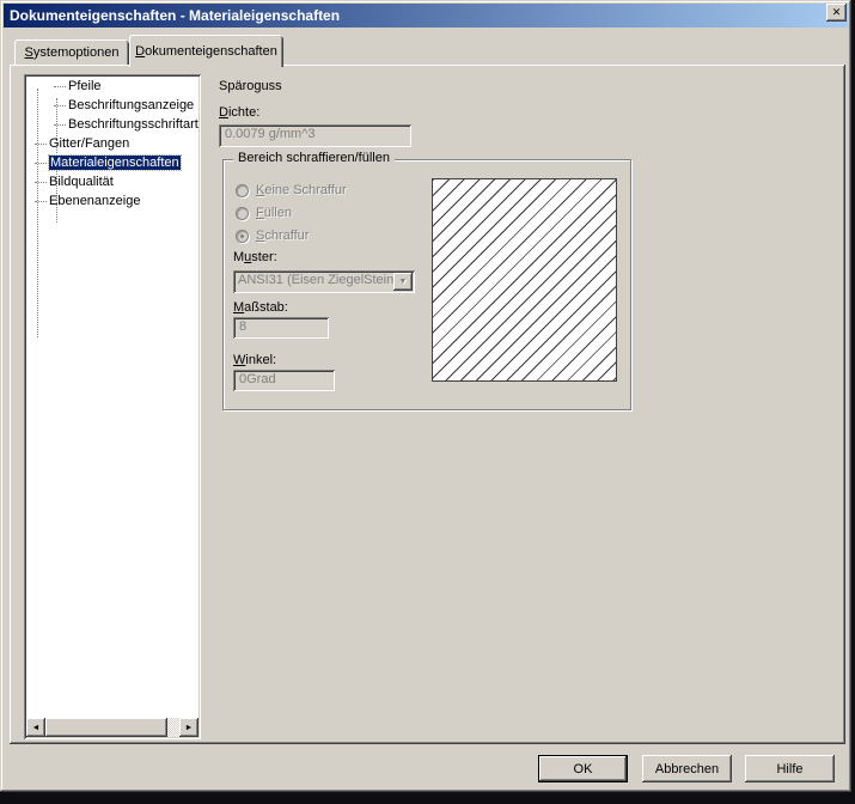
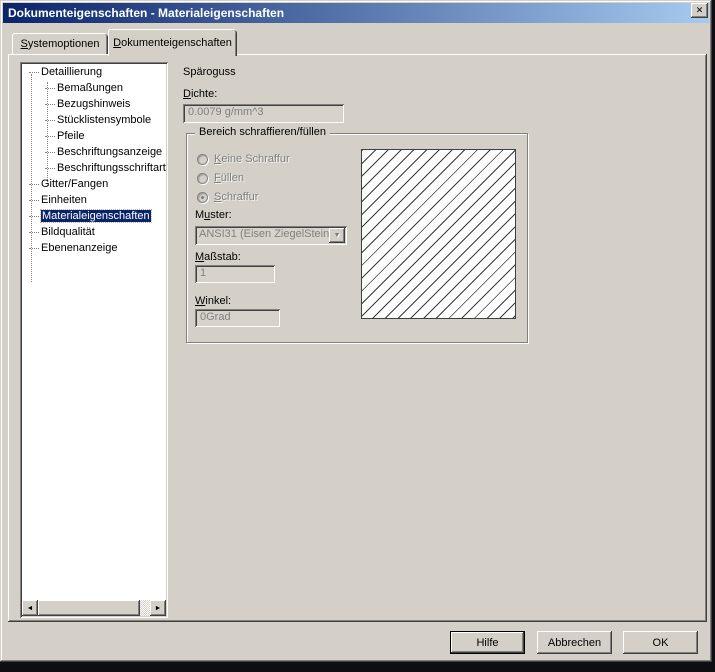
  Dokumenteigenschaften - Materialeigenschaften
  ✕
  Systemoptionen
  Dokumenteigenschaften
+ Detaillierung
+ Bemaßungen
+ Bezugshinweis
+ Stücklistensymbole
  Pfeile
  Beschriftungsanzeige
  Beschriftungsschriftart
  Gitter/Fangen
+ Einheiten
  Materialeigenschaften
  Bildqualität
  Ebenenanzeige
  Späroguss
  Dichte:
  0.0079 g/mm^3
  Bereich schraffieren/füllen
  Keine Schraffur
  Füllen
  Schraffur
  Muster:
  ANSI31 (Eisen ZiegelStein
  Maßstab:
- 8
+ 1
  Winkel:
  0Grad
- OK
+ Hilfe
  Abbrechen
- Hilfe
+ OK
